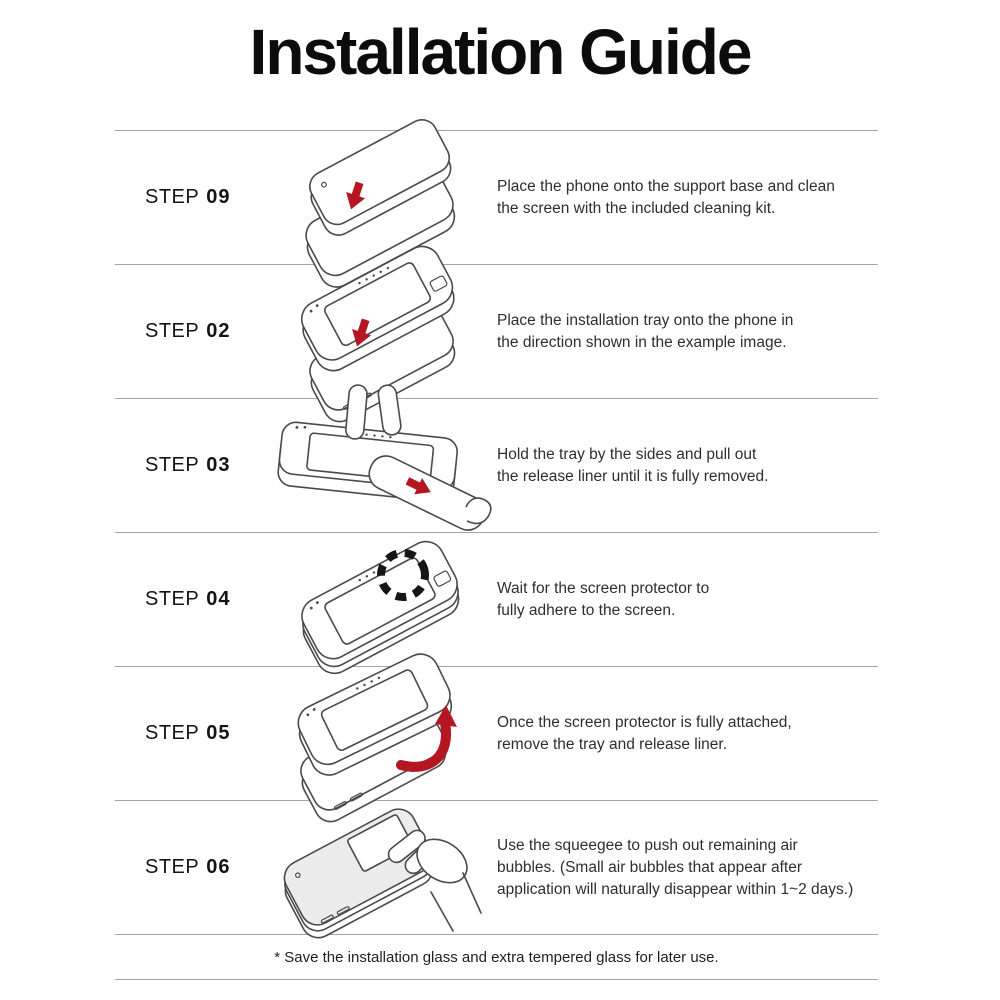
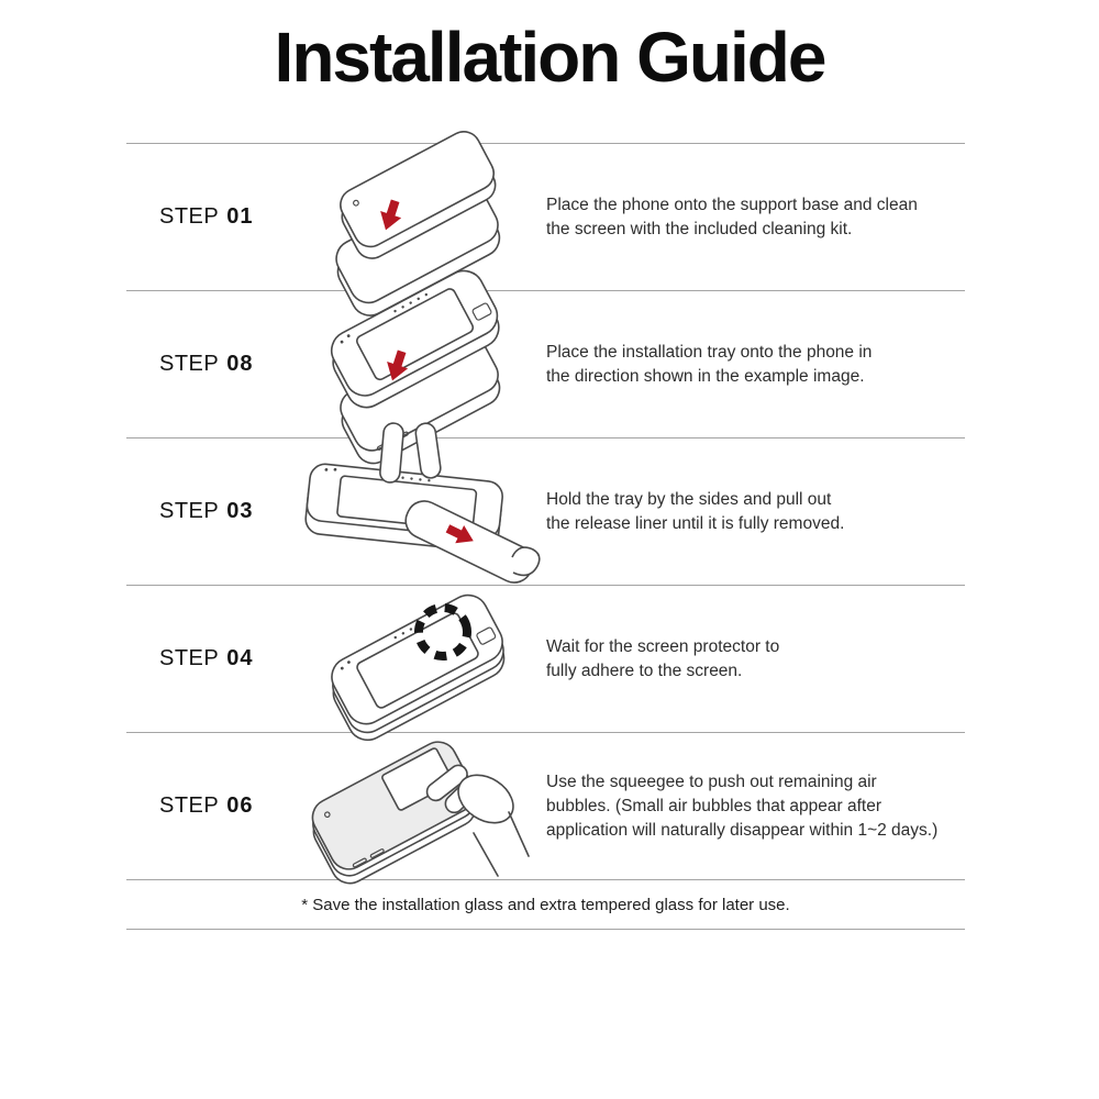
  Installation Guide
- STEP 09
+ STEP 01
  Place the phone onto the support base and clean
  the screen with the included cleaning kit.
- STEP 02
+ STEP 08
  Place the installation tray onto the phone in
  the direction shown in the example image.
  STEP 03
  Hold the tray by the sides and pull out
  the release liner until it is fully removed.
  STEP 04
  Wait for the screen protector to
  fully adhere to the screen.
- STEP 05
- Once the screen protector is fully attached,
- remove the tray and release liner.
  STEP 06
  Use the squeegee to push out remaining air
  bubbles. (Small air bubbles that appear after
  application will naturally disappear within 1~2 days.)
  * Save the installation glass and extra tempered glass for later use.
